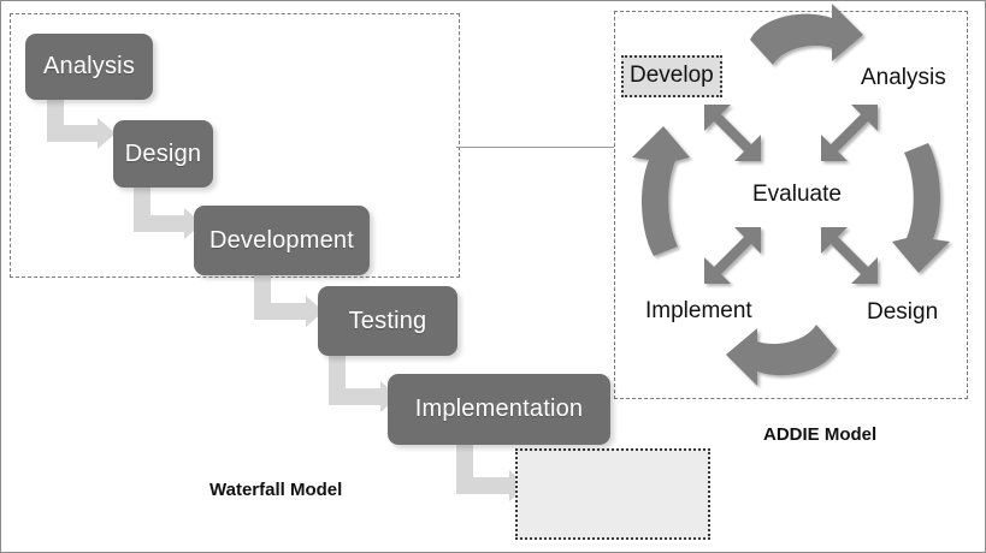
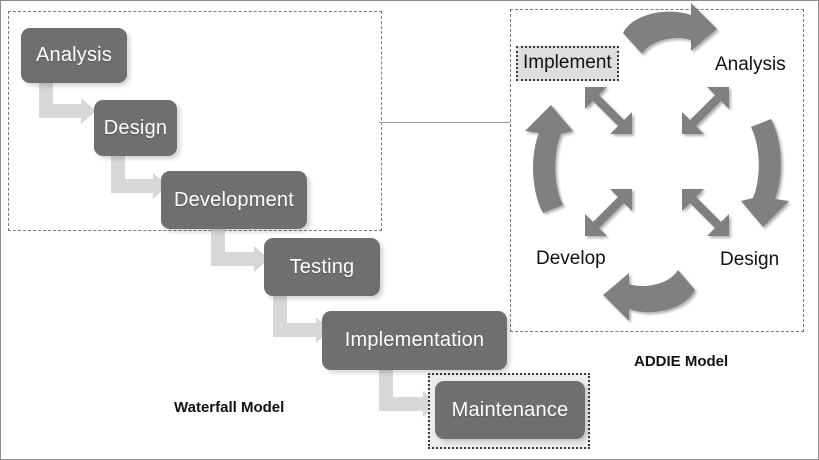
  Analysis
  Design
  Development
  Testing
  Implementation
+ Maintenance
  Waterfall Model
- Develop
+ Implement
  Analysis
  Design
- Implement
+ Develop
- Evaluate
  ADDIE Model
